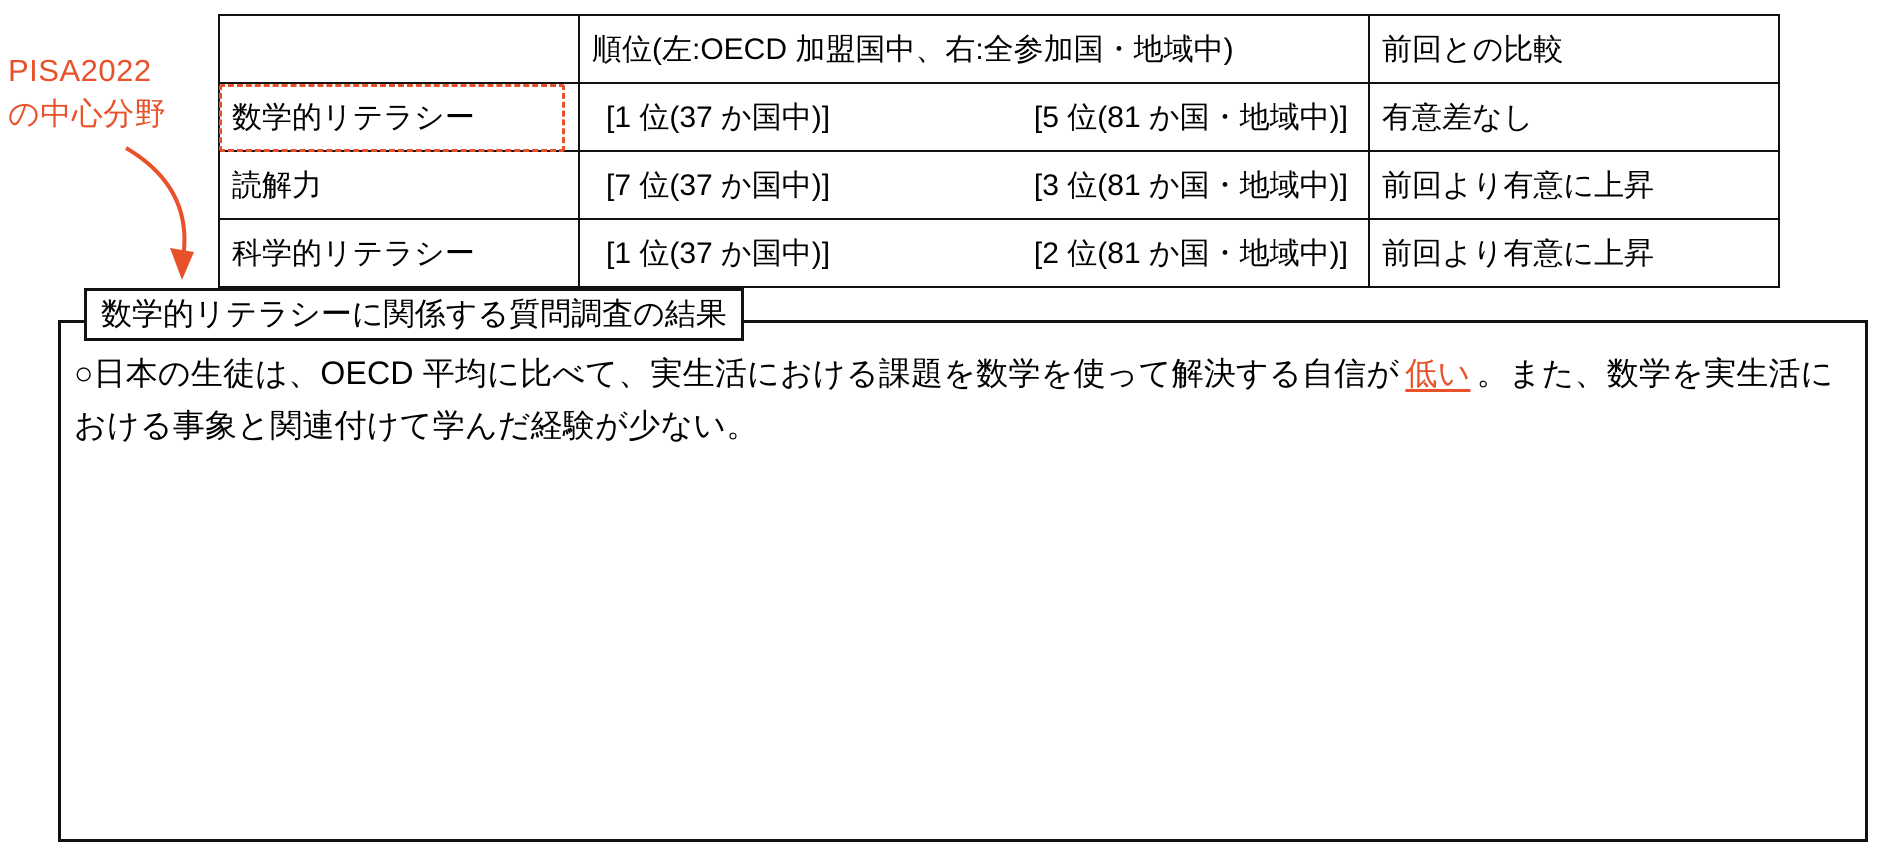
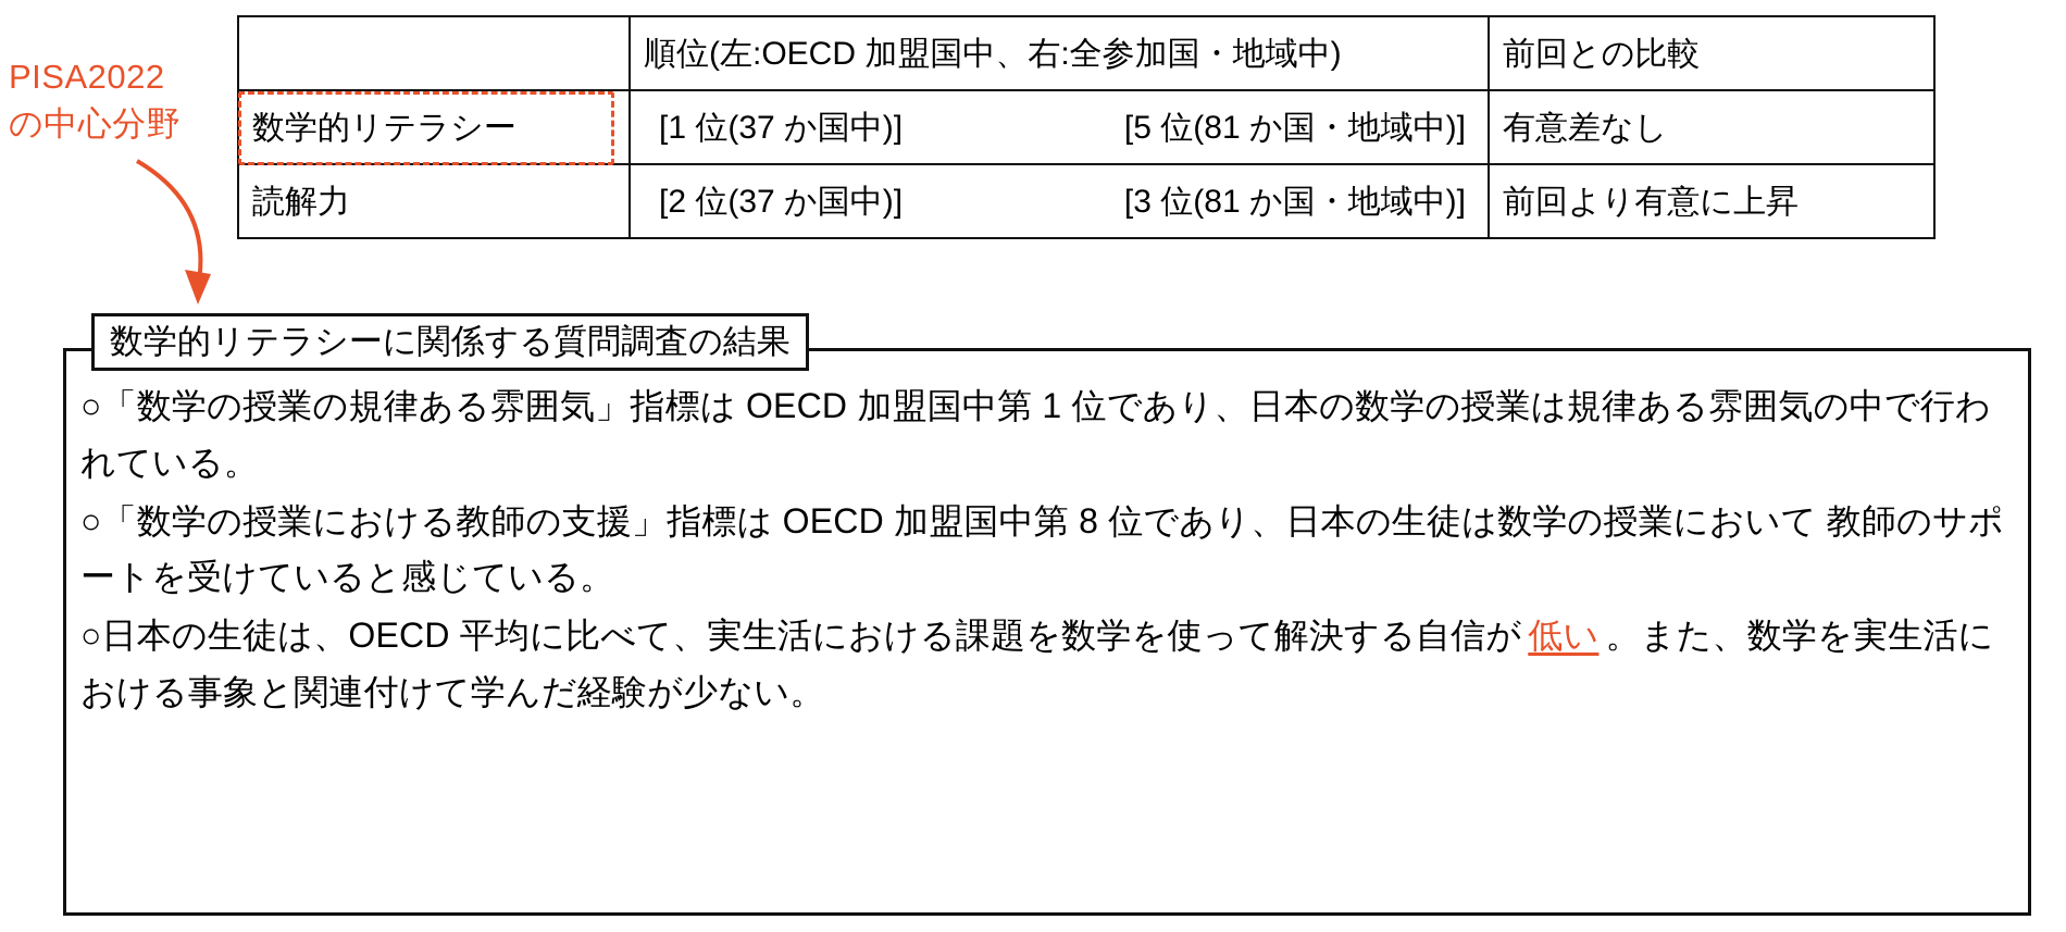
  PISA2022
  の中心分野
  	順位(左:OECD 加盟国中、右:全参加国・地域中)	前回との比較
  数学的リテラシー	[1 位(37 か国中)] [5 位(81 か国・地域中)]	有意差なし
- 読解力	[7 位(37 か国中)] [3 位(81 か国・地域中)]	前回より有意に上昇
+ 読解力	[2 位(37 か国中)] [3 位(81 か国・地域中)]	前回より有意に上昇
- 科学的リテラシー	[1 位(37 か国中)] [2 位(81 か国・地域中)]	前回より有意に上昇
  数学的リテラシーに関係する質問調査の結果
+ ○「数学の授業の規律ある雰囲気」指標は OECD 加盟国中第 1 位であり、日本の数学の授業は規律ある雰囲気の中で行われている。
+ ○「数学の授業における教師の支援」指標は OECD 加盟国中第 8 位であり、日本の生徒は数学の授業において 教師のサポートを受けていると感じている。
  ○日本の生徒は、OECD 平均に比べて、実生活における課題を数学を使って解決する自信が 低い 。また、数学を実生活における事象と関連付けて学んだ経験が少ない。
